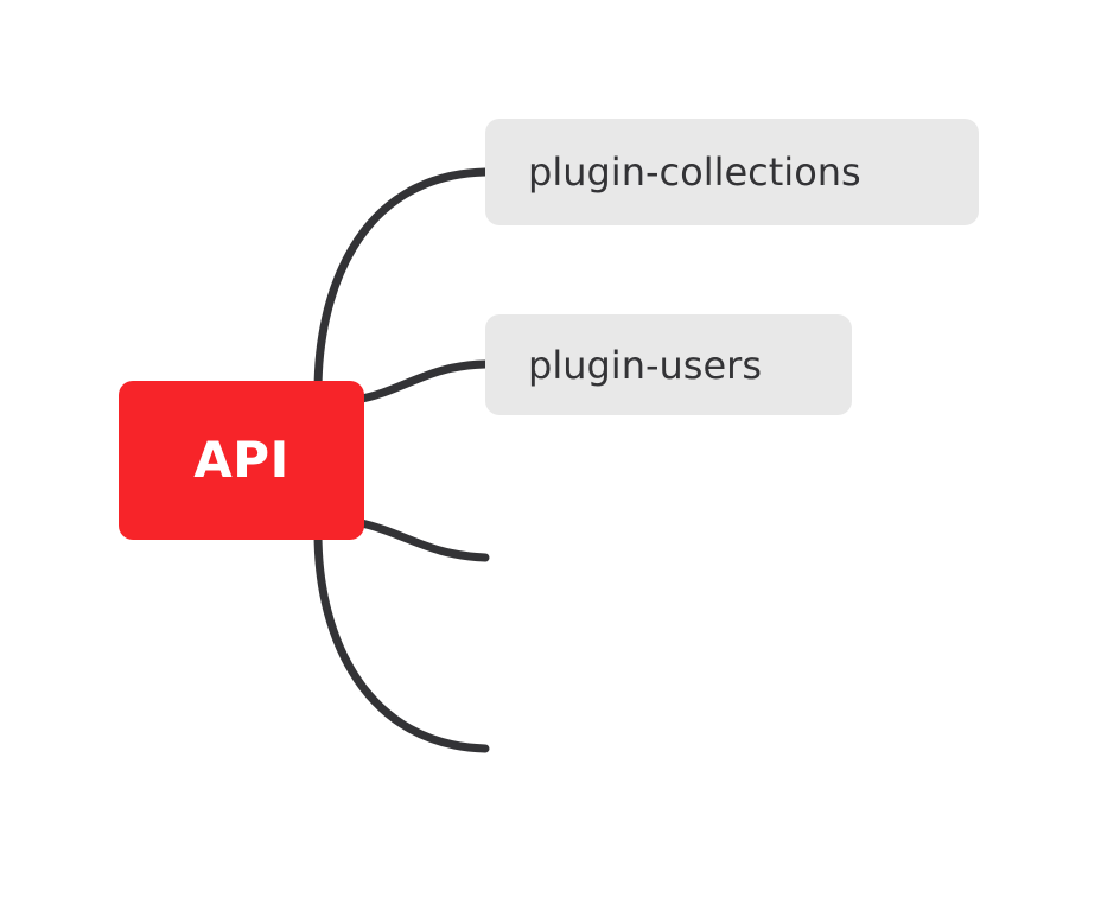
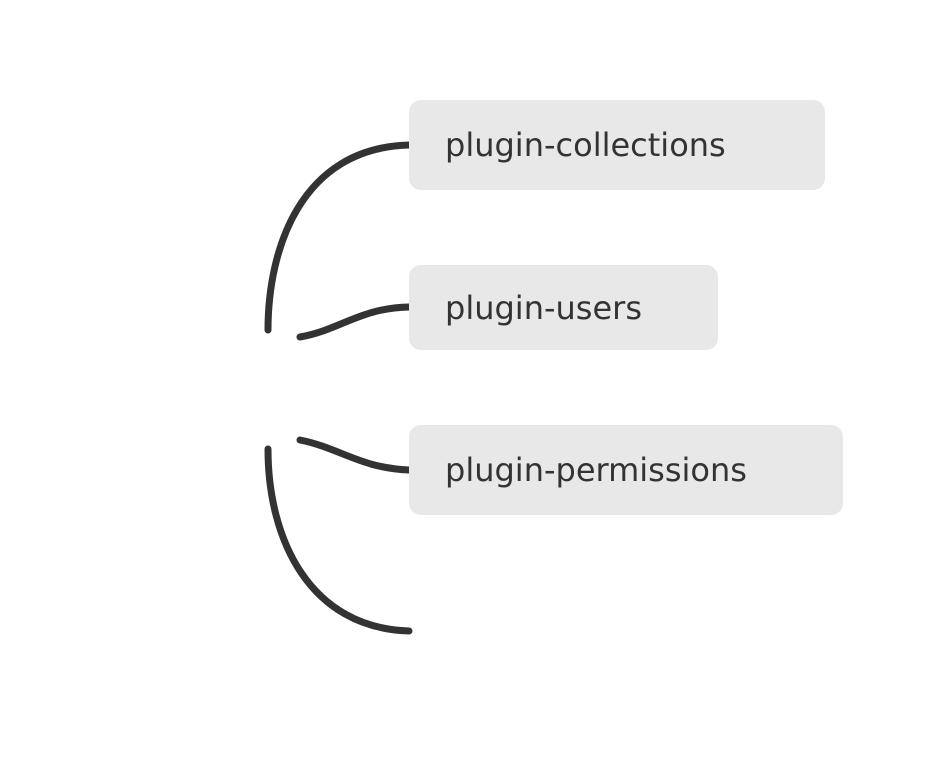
- API
  plugin-collections
  plugin-users
+ plugin-permissions
